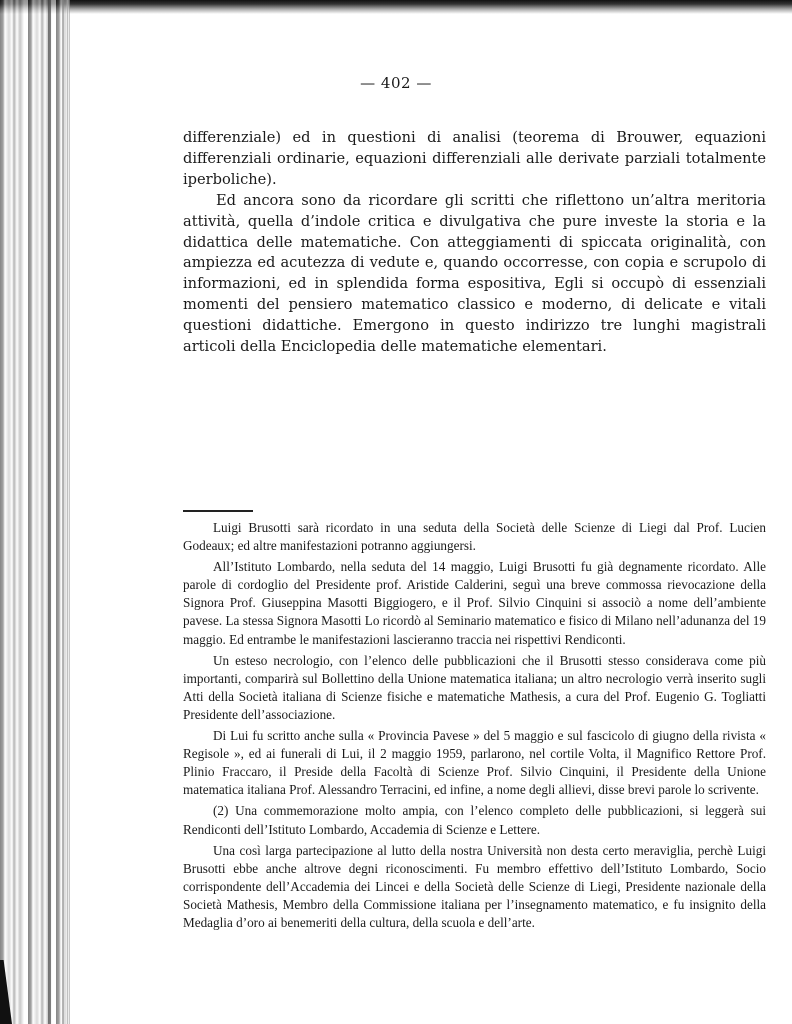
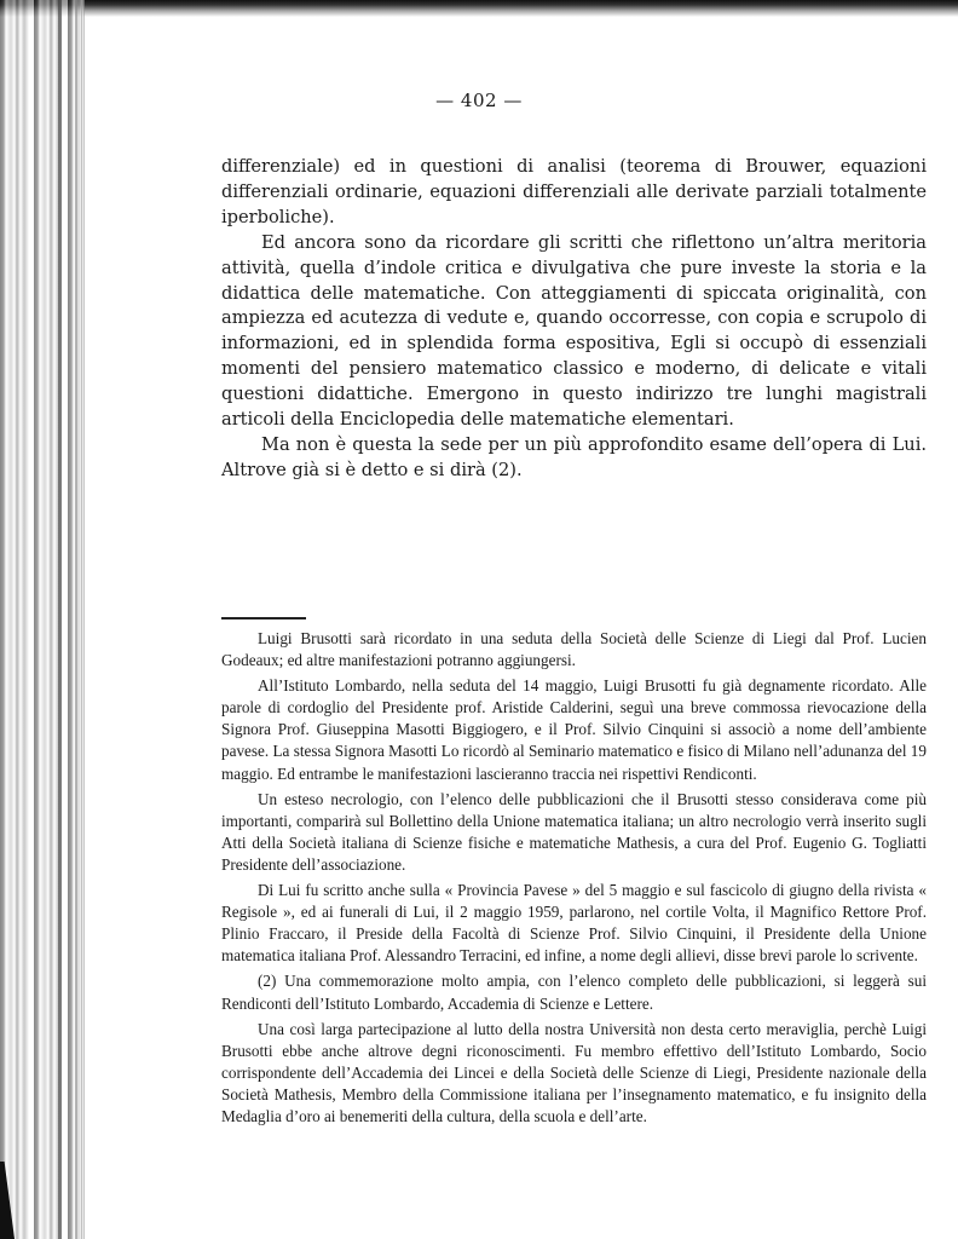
  — 402 —
  differenziale) ed in questioni di analisi (teorema di Brouwer, equazioni differenziali ordinarie, equazioni differenziali alle derivate parziali totalmente iperboliche).
  Ed ancora sono da ricordare gli scritti che riflettono un’altra meritoria attività, quella d’indole critica e divulgativa che pure investe la storia e la didattica delle matematiche. Con atteggiamenti di spiccata originalità, con ampiezza ed acutezza di vedute e, quando occorresse, con copia e scrupolo di informazioni, ed in splendida forma espositiva, Egli si occupò di essenziali momenti del pensiero matematico classico e moderno, di delicate e vitali questioni didattiche. Emergono in questo indirizzo tre lunghi magistrali articoli della Enciclopedia delle matematiche elementari.
+ Ma non è questa la sede per un più approfondito esame dell’opera di Lui. Altrove già si è detto e si dirà (2).
  Luigi Brusotti sarà ricordato in una seduta della Società delle Scienze di Liegi dal Prof. Lucien Godeaux; ed altre manifestazioni potranno aggiungersi.
  All’Istituto Lombardo, nella seduta del 14 maggio, Luigi Brusotti fu già degnamente ricordato. Alle parole di cordoglio del Presidente prof. Aristide Calderini, seguì una breve commossa rievocazione della Signora Prof. Giuseppina Masotti Biggiogero, e il Prof. Silvio Cinquini si associò a nome dell’ambiente pavese. La stessa Signora Masotti Lo ricordò al Seminario matematico e fisico di Milano nell’adunanza del 19 maggio. Ed entrambe le manifestazioni lascieranno traccia nei rispettivi Rendiconti.
  Un esteso necrologio, con l’elenco delle pubblicazioni che il Brusotti stesso considerava come più importanti, comparirà sul Bollettino della Unione matematica italiana; un altro necrologio verrà inserito sugli Atti della Società italiana di Scienze fisiche e matematiche Mathesis, a cura del Prof. Eugenio G. Togliatti Presidente dell’associazione.
  Di Lui fu scritto anche sulla « Provincia Pavese » del 5 maggio e sul fascicolo di giugno della rivista « Regisole », ed ai funerali di Lui, il 2 maggio 1959, parlarono, nel cortile Volta, il Magnifico Rettore Prof. Plinio Fraccaro, il Preside della Facoltà di Scienze Prof. Silvio Cinquini, il Presidente della Unione matematica italiana Prof. Alessandro Terracini, ed infine, a nome degli allievi, disse brevi parole lo scrivente.
  (2) Una commemorazione molto ampia, con l’elenco completo delle pubblicazioni, si leggerà sui Rendiconti dell’Istituto Lombardo, Accademia di Scienze e Lettere.
  Una così larga partecipazione al lutto della nostra Università non desta certo meraviglia, perchè Luigi Brusotti ebbe anche altrove degni riconoscimenti. Fu membro effettivo dell’Istituto Lombardo, Socio corrispondente dell’Accademia dei Lincei e della Società delle Scienze di Liegi, Presidente nazionale della Società Mathesis, Membro della Commissione italiana per l’insegnamento matematico, e fu insignito della Medaglia d’oro ai benemeriti della cultura, della scuola e dell’arte.
